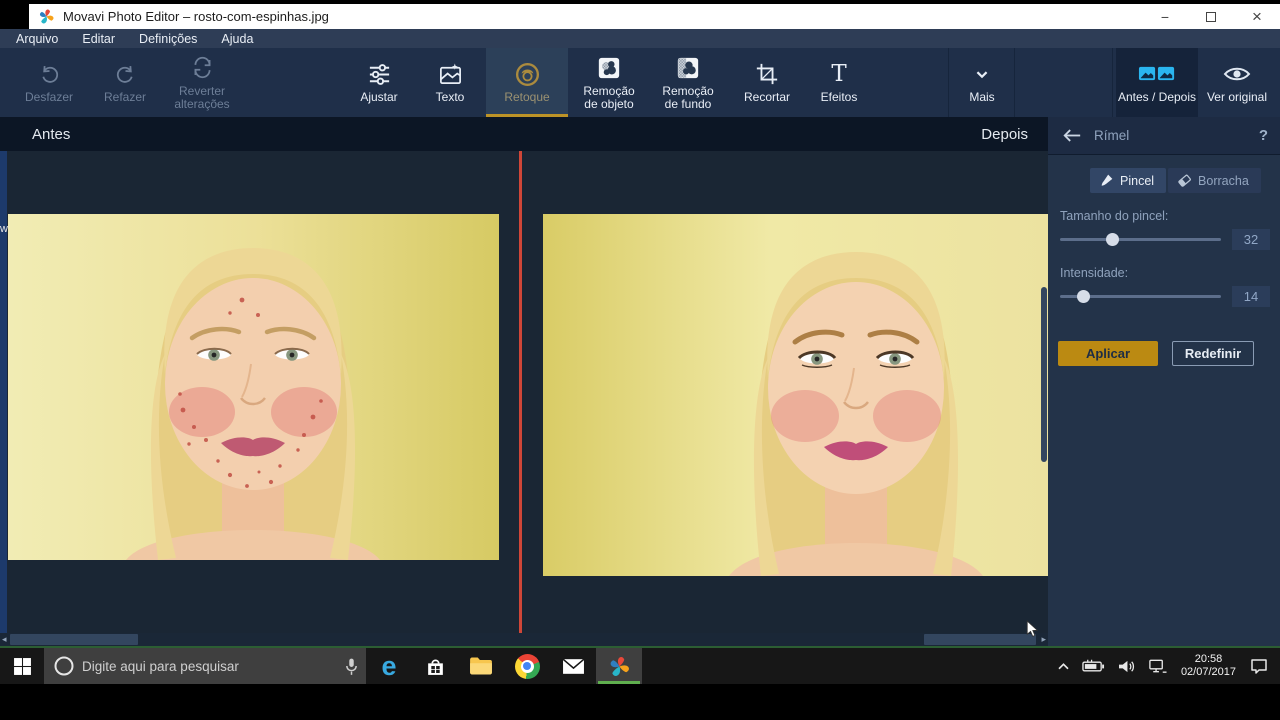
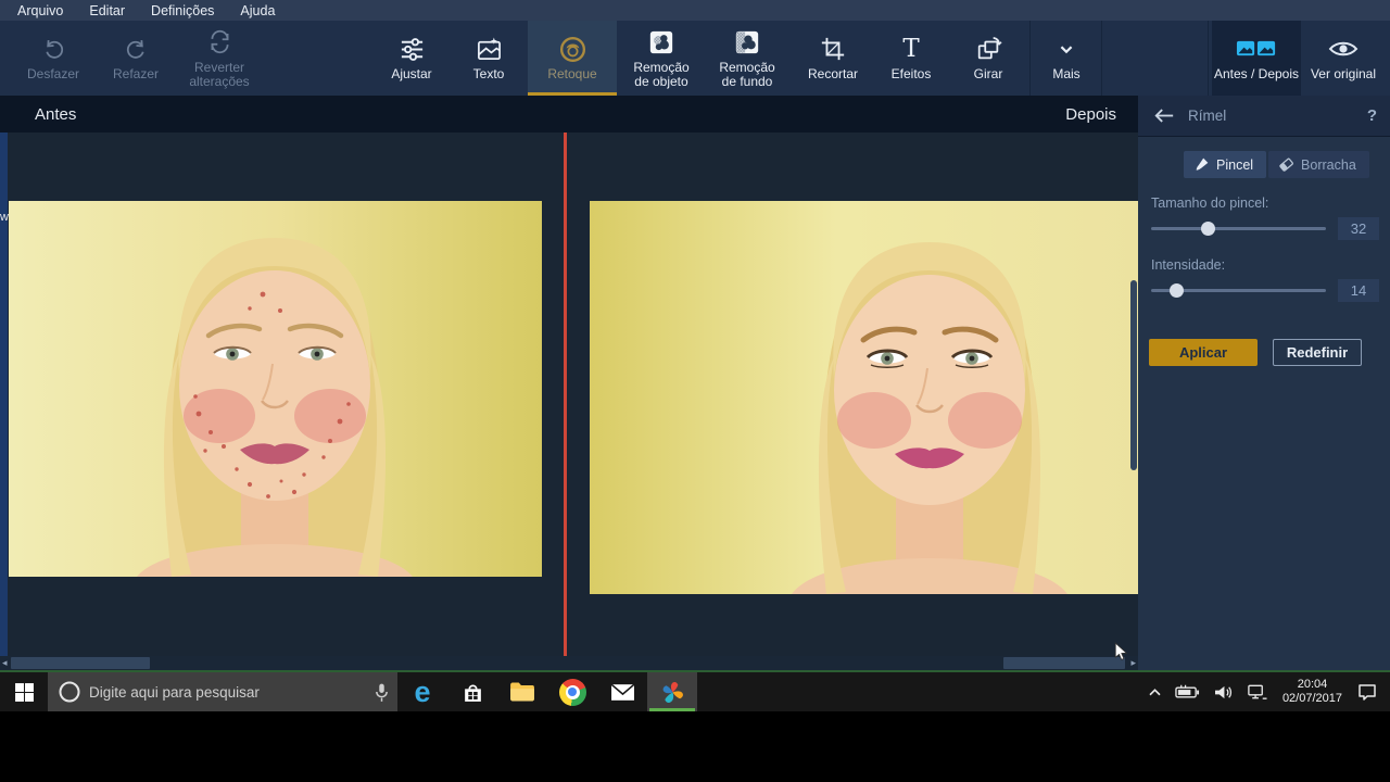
- Movavi Photo Editor – rosto-com-espinhas.jpg
- −
- ×
  Arquivo
  Editar
  Definições
  Ajuda
  Desfazer
  Refazer
  Reverter alterações
  Ajustar
  Texto
  Retoque
  Remoção de objeto
  Remoção de fundo
  Recortar
  T
  Efeitos
+ Girar
  Mais
  Antes / Depois
  Ver original
  Antes
  Depois
  w
  ◂
  ▸
  Rímel
  ?
  Pincel
  Borracha
  Tamanho do pincel:
  32
  Intensidade:
  14
  Aplicar
  Redefinir
  Digite aqui para pesquisar
  e
- 20:58
+ 20:04
  02/07/2017
